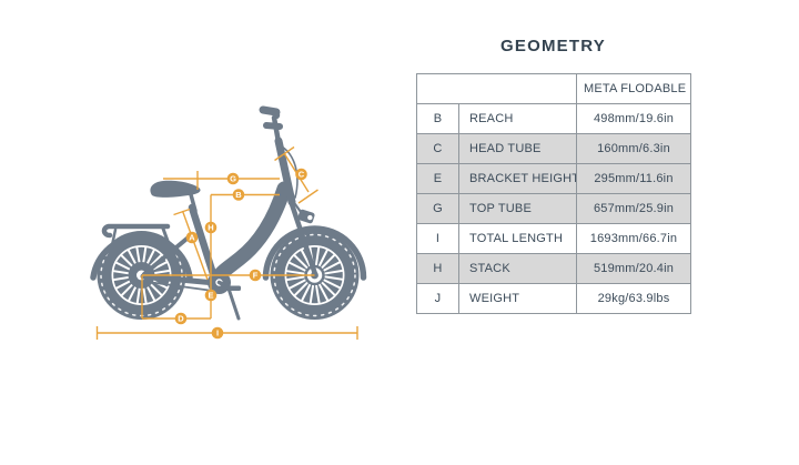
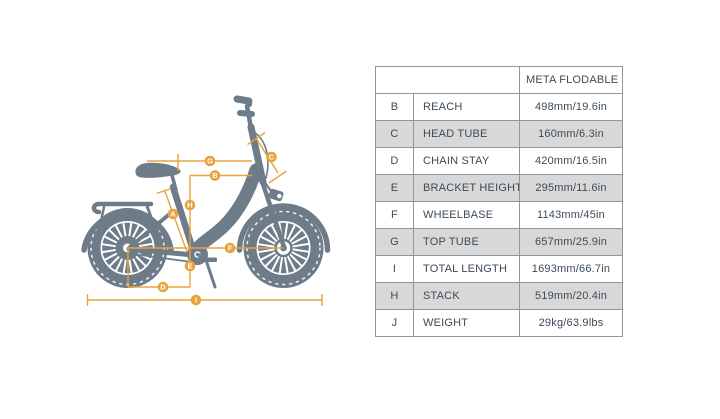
  A
  B
  C
  D
  E
  F
  G
  H
  I
- GEOMETRY
  	META FLODABLE
  B	REACH	498mm/19.6in
  C	HEAD TUBE	160mm/6.3in
+ D	CHAIN STAY	420mm/16.5in
  E	BRACKET HEIGHT	295mm/11.6in
+ F	WHEELBASE	1143mm/45in
  G	TOP TUBE	657mm/25.9in
  I	TOTAL LENGTH	1693mm/66.7in
  H	STACK	519mm/20.4in
  J	WEIGHT	29kg/63.9lbs
